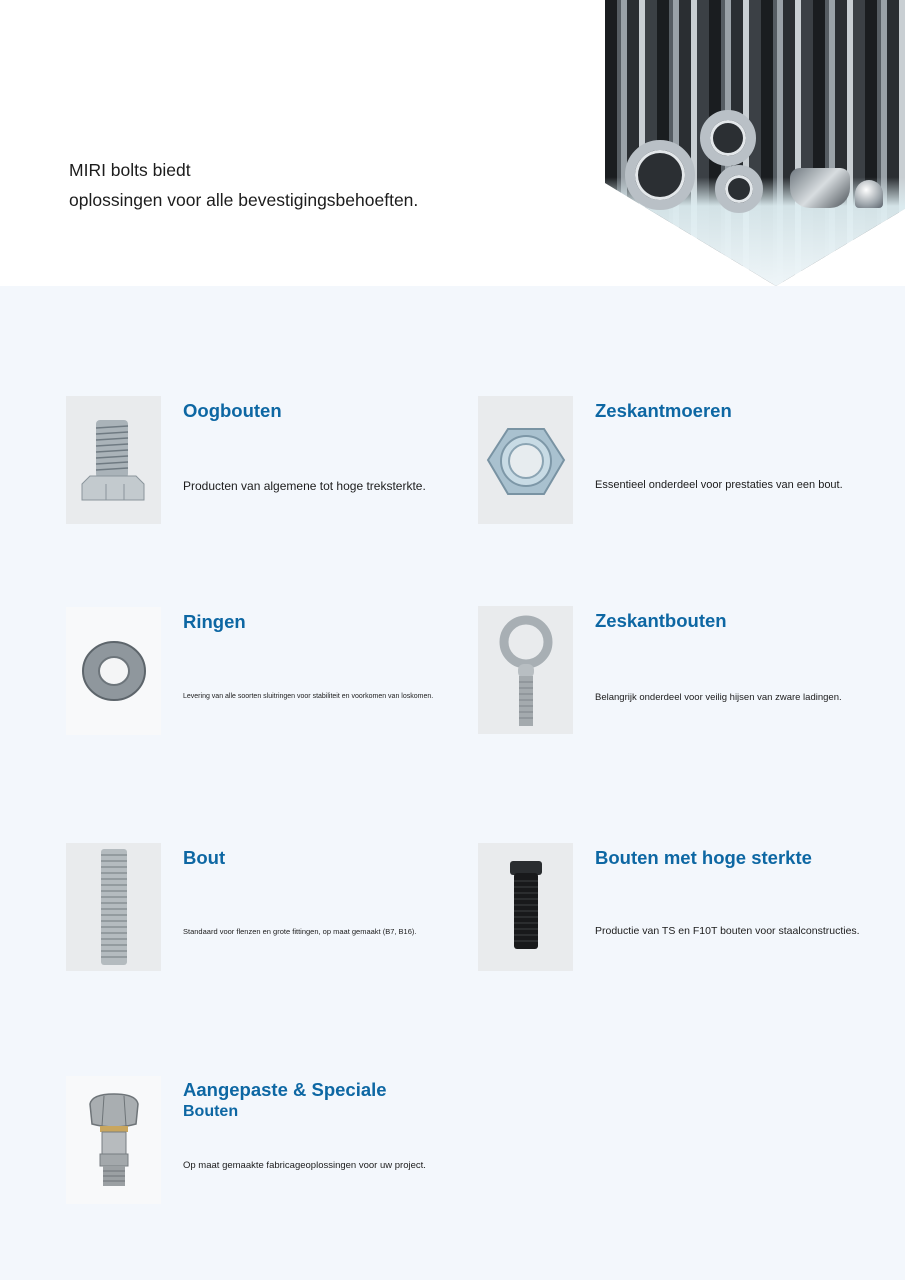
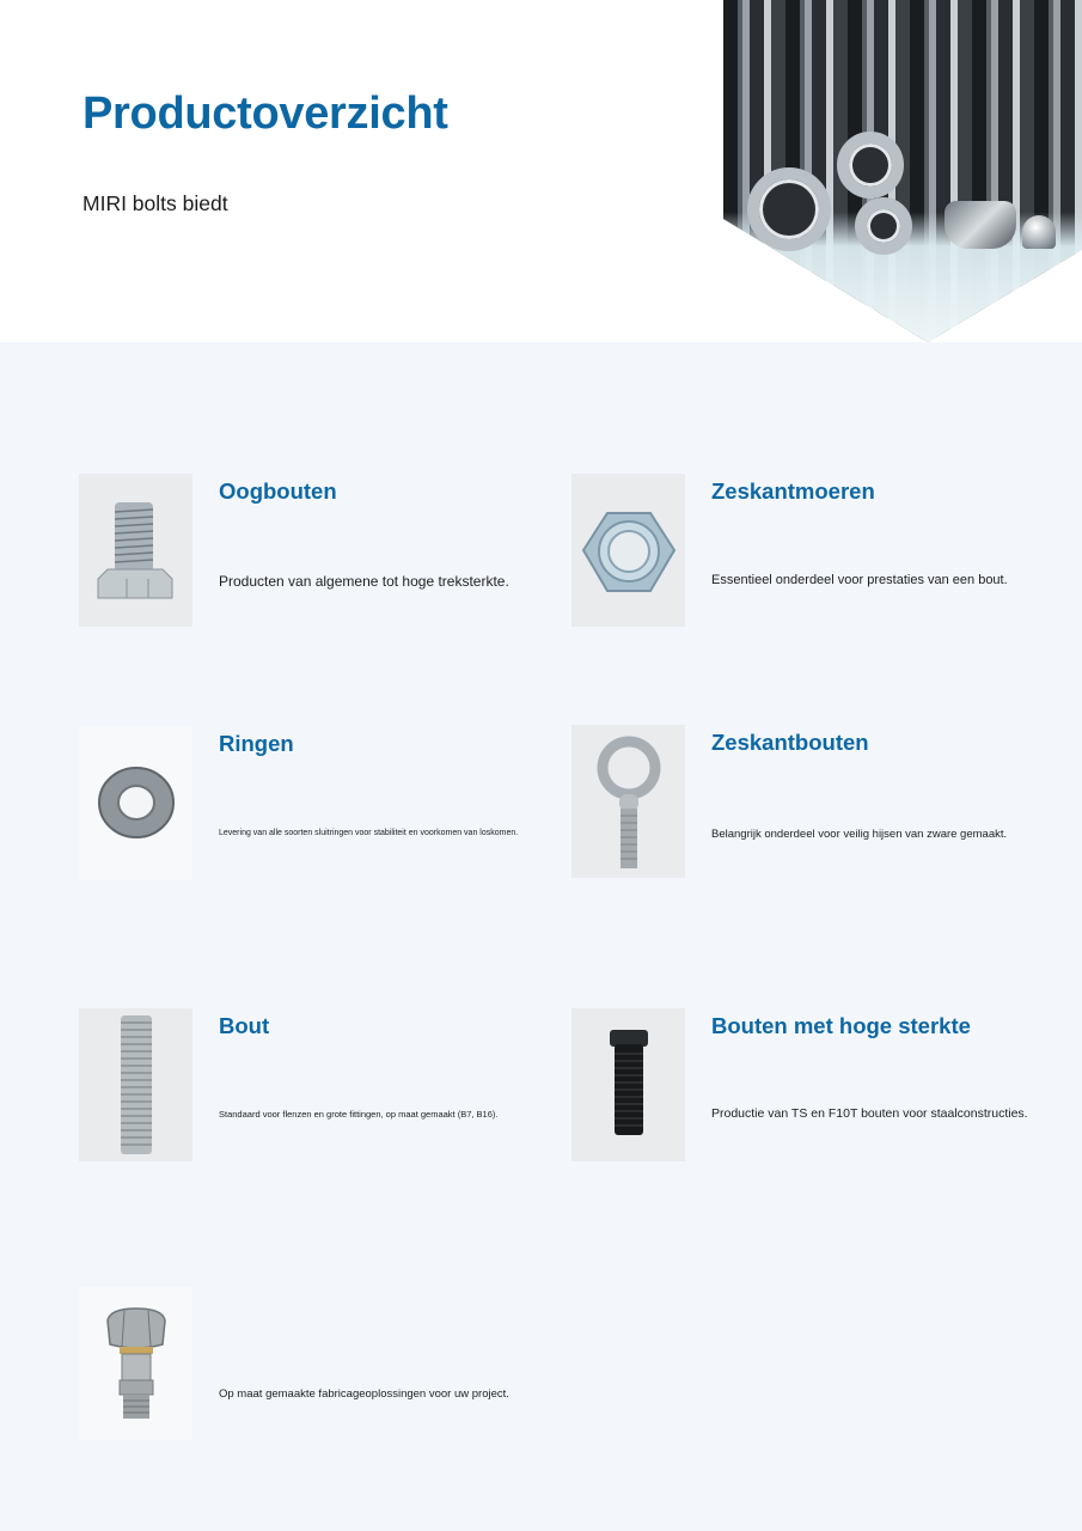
+ Productoverzicht
  MIRI bolts biedt
- oplossingen voor alle bevestigingsbehoeften.
  Oogbouten
  Producten van algemene tot hoge treksterkte.
  Zeskantmoeren
  Essentieel onderdeel voor prestaties van een bout.
  Ringen
  Zeskantbouten
- Belangrijk onderdeel voor veilig hijsen van zware ladingen.
+ Belangrijk onderdeel voor veilig hijsen van zware gemaakt.
  Bout
  Standaard voor flenzen en grote fittingen, op maat gemaakt (B7, B16).
  Bouten met hoge sterkte
  Productie van TS en F10T bouten voor staalconstructies.
- Aangepaste & Speciale
- Bouten
  Op maat gemaakte fabricageoplossingen voor uw project.
